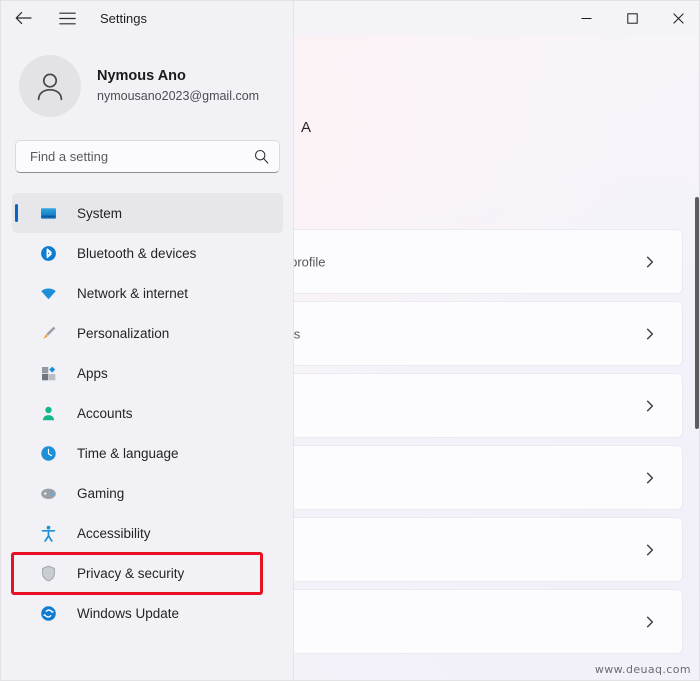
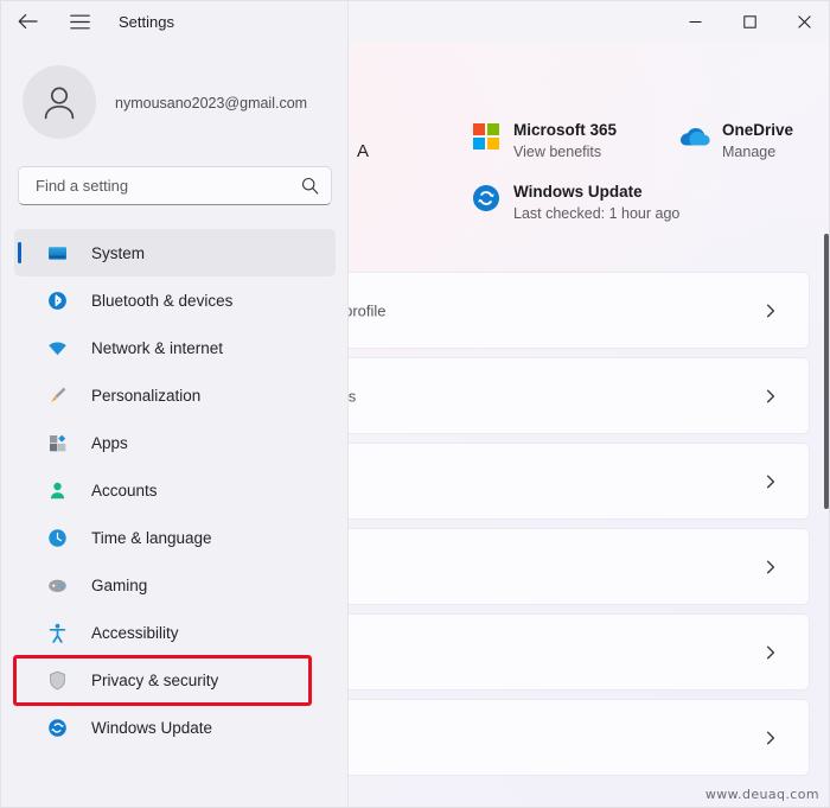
  A
+ Microsoft 365 View benefits
+ OneDrive Manage
+ Windows Update Last checked: 1 hour ago
  rofile
  Settings
- Nymous Ano
  nymousano2023@gmail.com
  Find a setting
  System
  Bluetooth & devices
  Network & internet
  Personalization
  Apps
  Accounts
  Time & language
  Gaming
  Accessibility
  Privacy & security
  Windows Update
  www.deuaq.com
